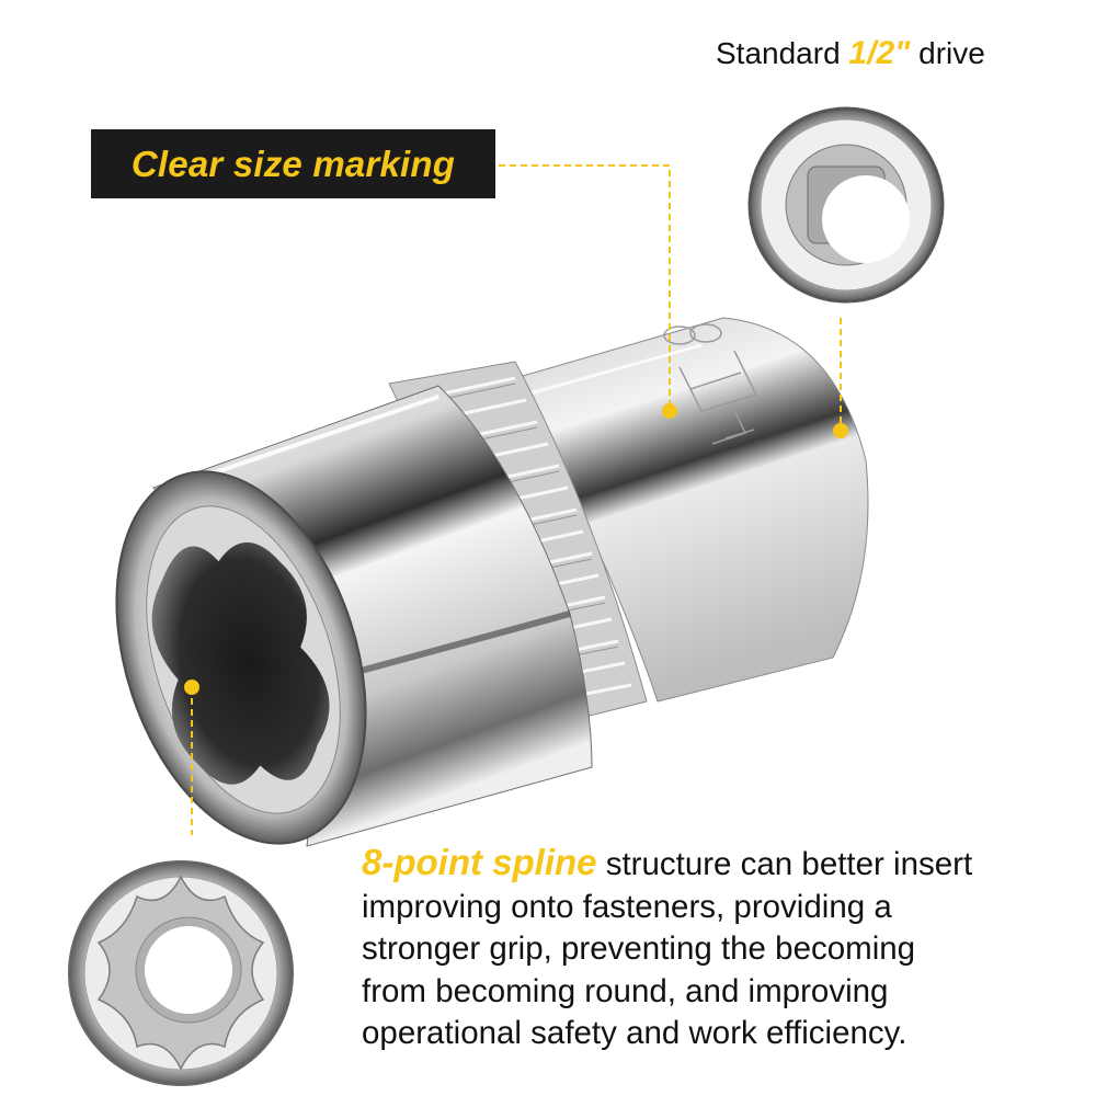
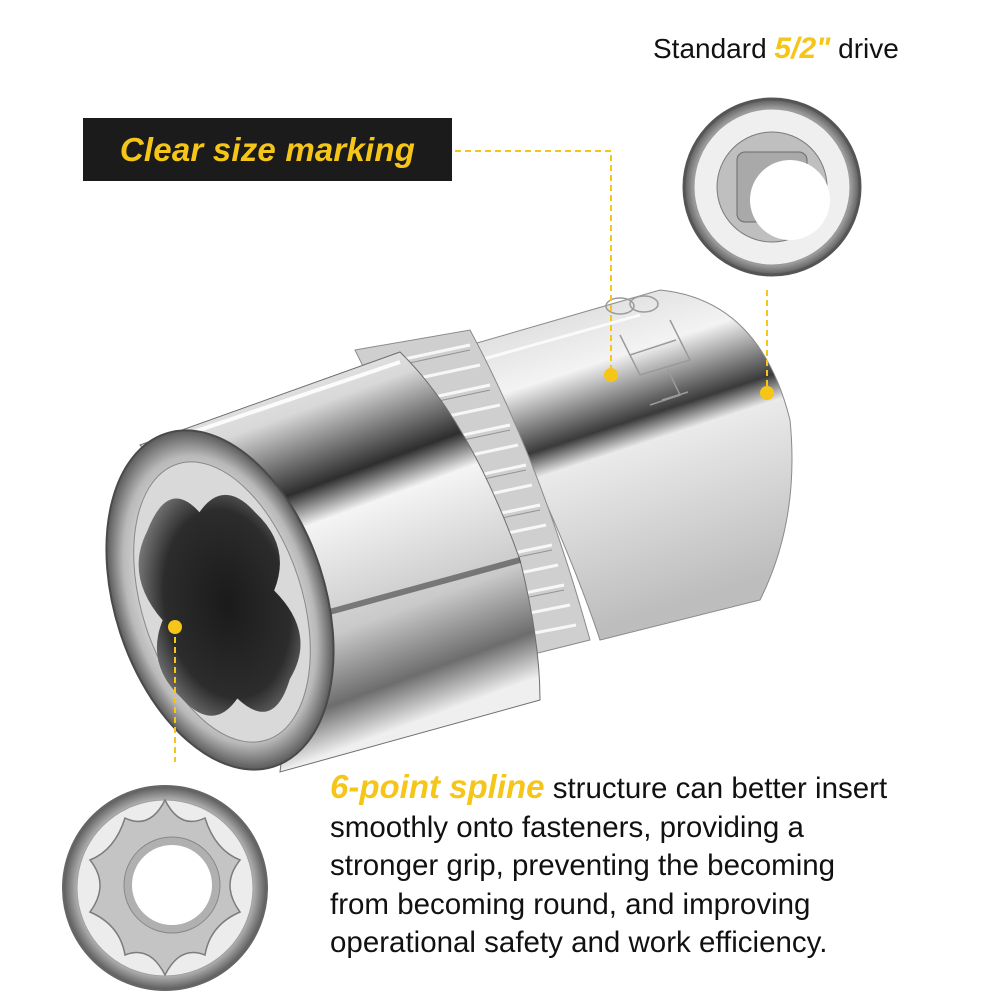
  Clear size marking
- Standard 1/2" drive
+ Standard 5/2" drive
- 8-point spline structure can better insert
+ 6-point spline structure can better insert
- improving onto fasteners, providing a
+ smoothly onto fasteners, providing a
  stronger grip, preventing the becoming
  from becoming round, and improving
  operational safety and work efficiency.
